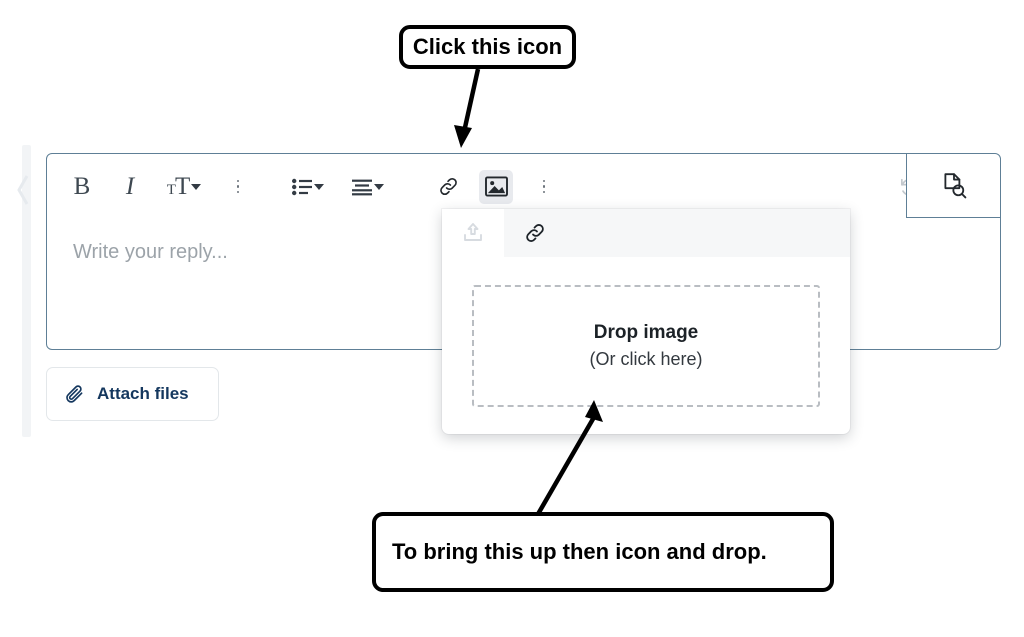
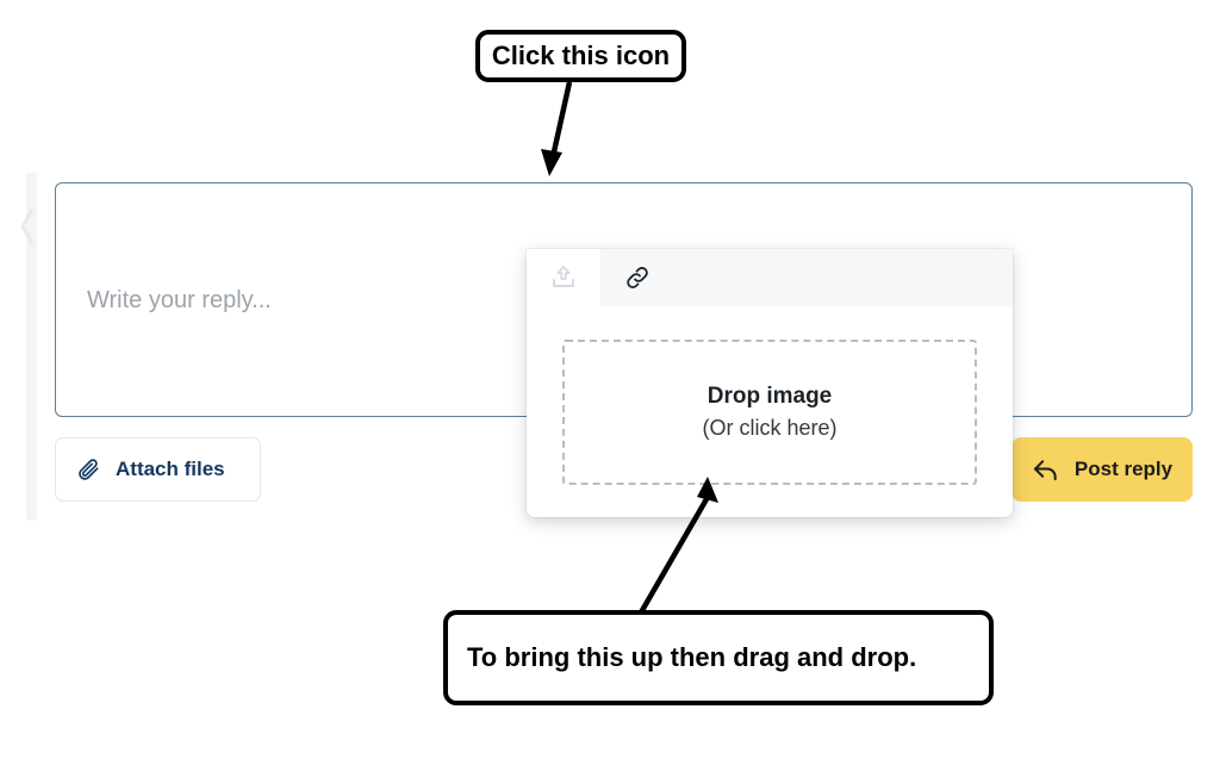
- B
- I
- TT
  Write your reply...
  Attach files
+ Post reply
  Drop image
  (Or click here)
  Click this icon
- To bring this up then icon and drop.
+ To bring this up then drag and drop.
